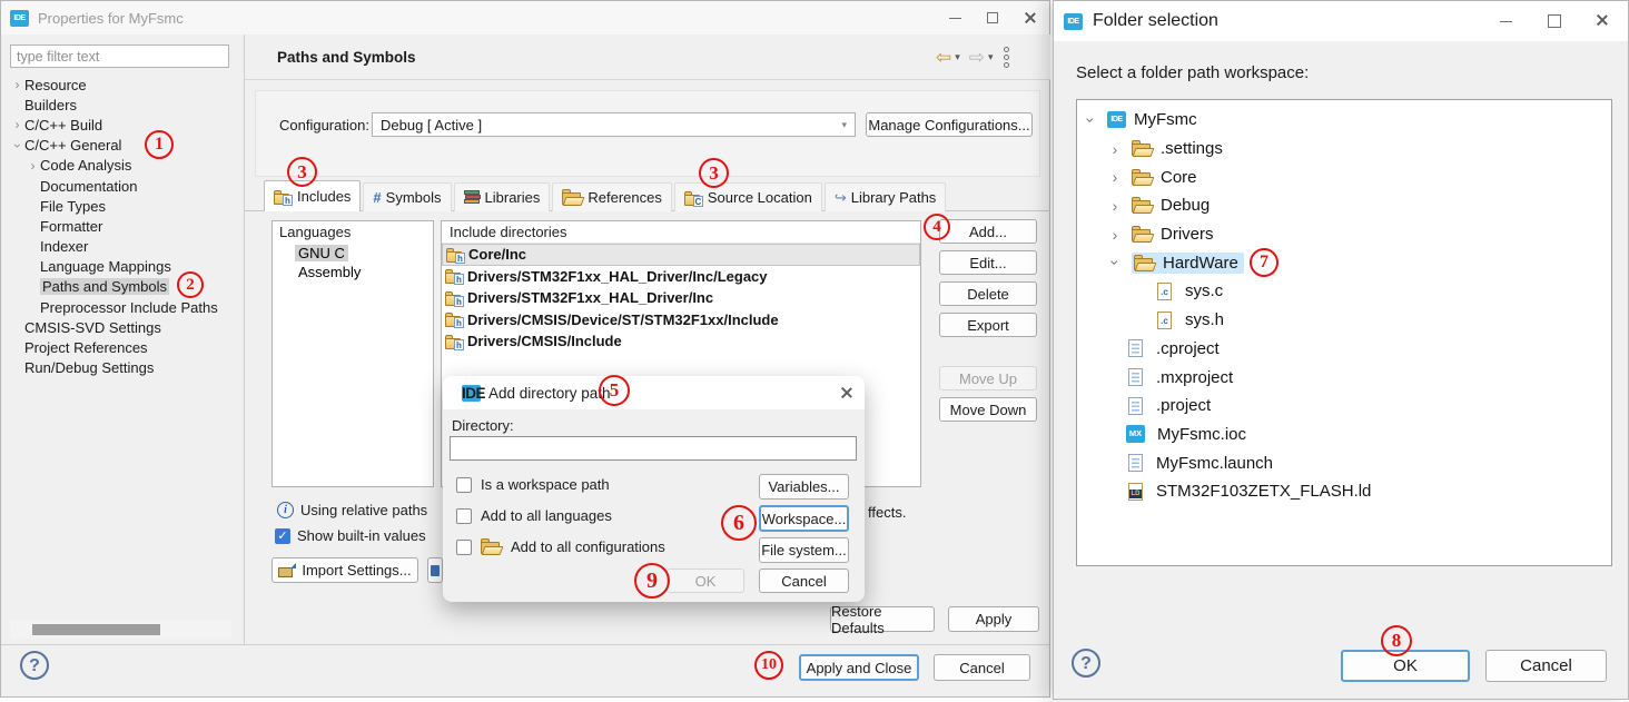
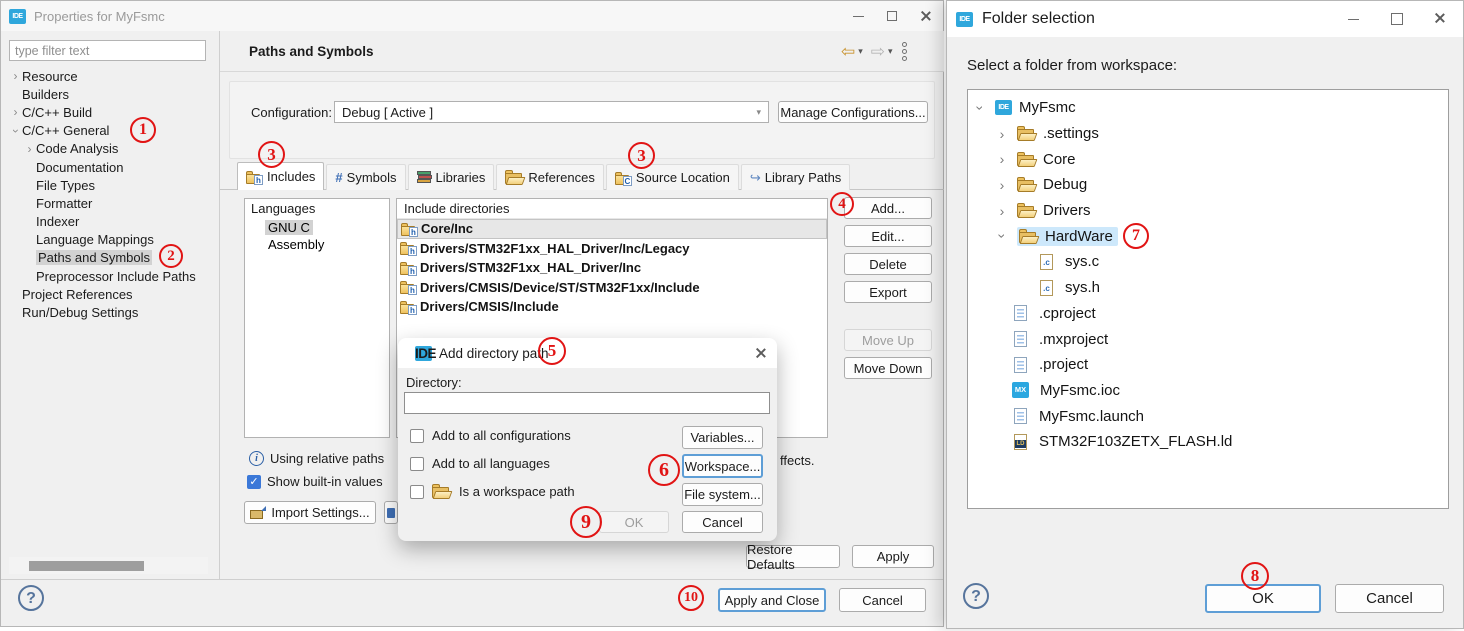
  Properties for MyFsmc
  type filter text
  Resource
  Builders
  C/C++ Build
  C/C++ General
  Code Analysis
  Documentation
  File Types
  Formatter
  Indexer
  Language Mappings
  Paths and Symbols
  Preprocessor Include Paths
- CMSIS-SVD Settings
  Project References
  Run/Debug Settings
  Paths and Symbols
  ⇦
  ▾
  ⇨
  ▾
  Configuration:
  Debug [ Active ]
  ▾
  Manage Configurations...
  Includes
  #
  Symbols
  Libraries
  References
  Source Location
  ↪
  Library Paths
  Languages
  GNU C
  Assembly
  Include directories
  Core/Inc
  Drivers/STM32F1xx_HAL_Driver/Inc/Legacy
  Drivers/STM32F1xx_HAL_Driver/Inc
  Drivers/CMSIS/Device/ST/STM32F1xx/Include
  Drivers/CMSIS/Include
  Add...
  Edit...
  Delete
  Export
  Move Up
  Move Down
  i
  Using relative paths
  ffects.
  ✓
  Show built-in values
  Import Settings...
  Restore Defaults
  Apply
  ?
  Apply and Close
  Cancel
  Add directory path
  Directory:
- Is a workspace path
+ Add to all configurations
  Add to all languages
- Add to all configurations
+ Is a workspace path
  Variables...
  Workspace...
  File system...
  OK
  Cancel
  Folder selection
- Select a folder path workspace:
+ Select a folder from workspace:
  MyFsmc
  .settings
  Core
  Debug
  Drivers
  HardWare
  sys.c
  sys.h
  .cproject
  .mxproject
  .project
  MyFsmc.ioc
  MyFsmc.launch
  STM32F103ZETX_FLASH.ld
  ?
  OK
  Cancel
  1
  2
  3
  3
  4
  5
  6
  7
  8
  9
  10
